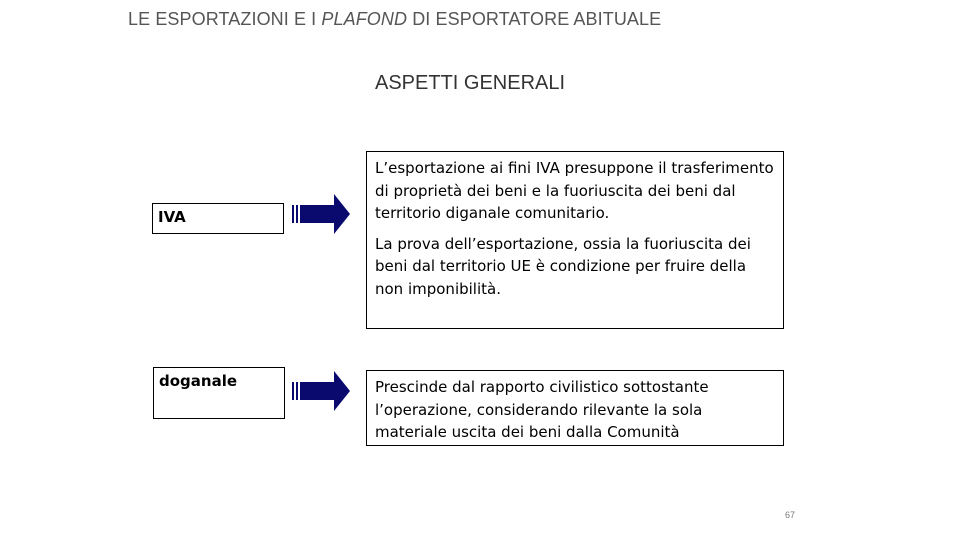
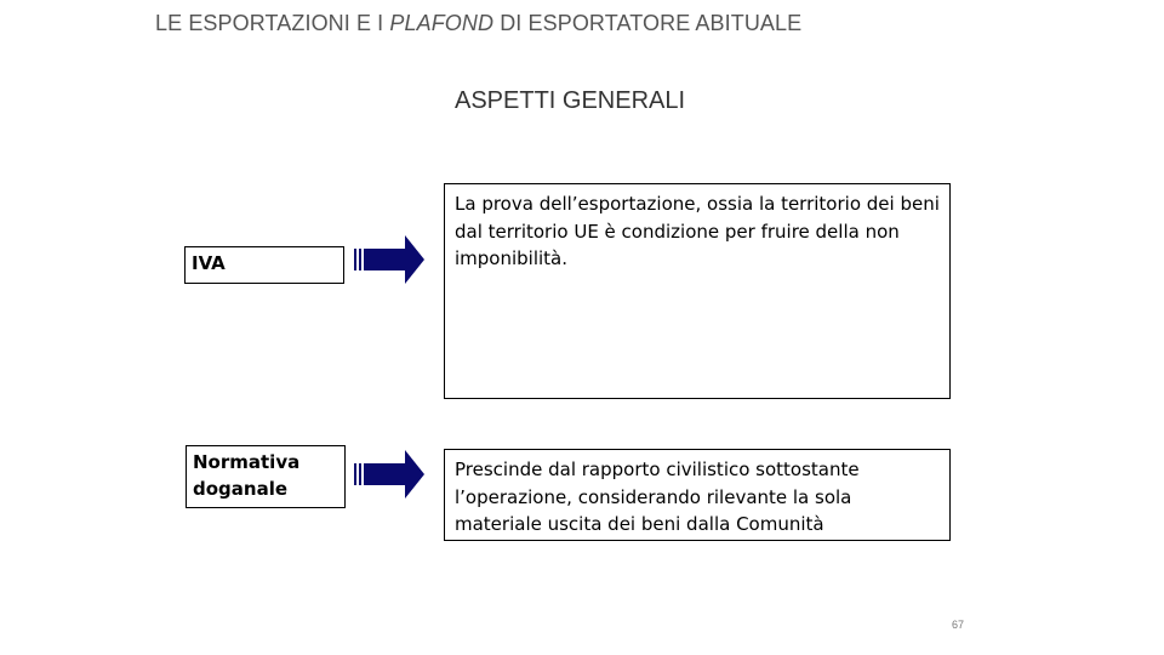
  LE ESPORTAZIONI E I PLAFOND DI ESPORTATORE ABITUALE
  ASPETTI GENERALI
  IVA
- L’esportazione ai fini IVA presuppone il trasferimento di proprietà dei beni e la fuoriuscita dei beni dal territorio diganale comunitario.
- La prova dell’esportazione, ossia la fuoriuscita dei beni dal territorio UE è condizione per fruire della non imponibilità.
+ La prova dell’esportazione, ossia la territorio dei beni dal territorio UE è condizione per fruire della non imponibilità.
+ Normativa
  doganale
  Prescinde dal rapporto civilistico sottostante l’operazione, considerando rilevante la sola materiale uscita dei beni dalla Comunità
  67
